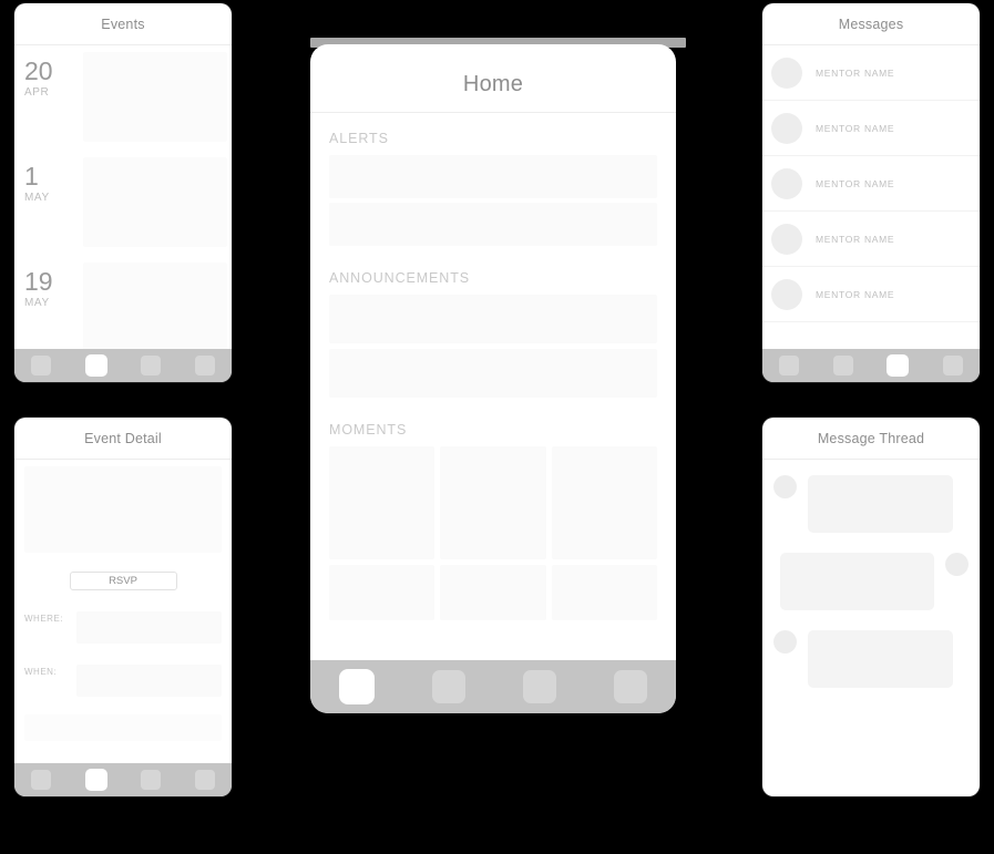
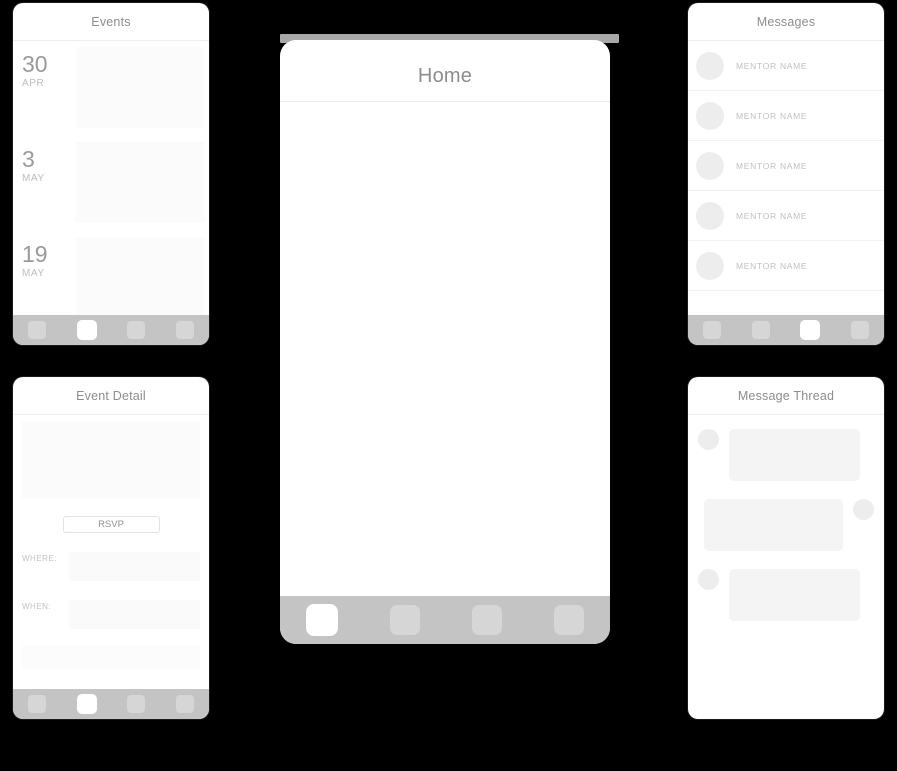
  Events
- 20
+ 30
  APR
- 1
+ 3
  MAY
  19
  MAY
  Event Detail
  RSVP
  WHERE:
  WHEN:
  Home
- ALERTS
- ANNOUNCEMENTS
- MOMENTS
  Messages
  MENTOR NAME
  MENTOR NAME
  MENTOR NAME
  MENTOR NAME
  MENTOR NAME
  Message Thread
